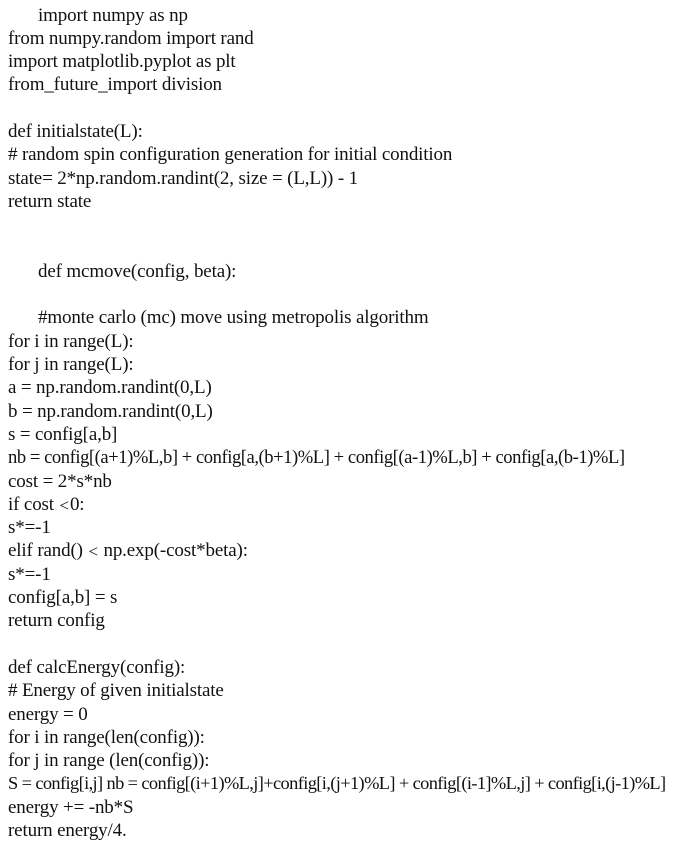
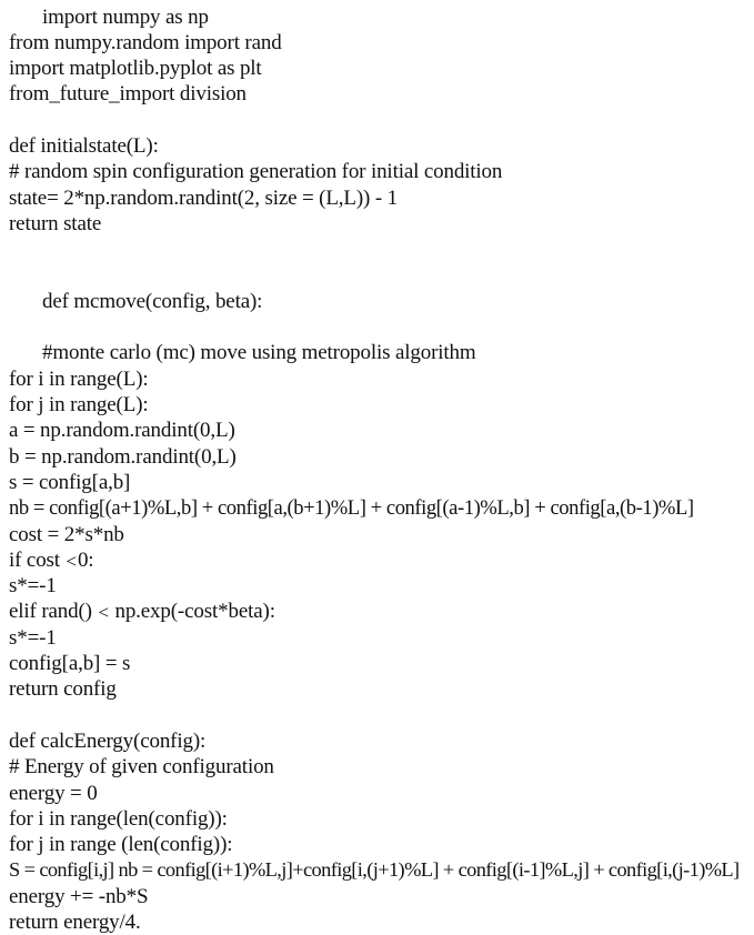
  import numpy as np
  from numpy.random import rand
  import matplotlib.pyplot as plt
  from_future_import division
  def initialstate(L):
  # random spin configuration generation for initial condition
  state= 2*np.random.randint(2, size = (L,L)) - 1
  return state
  def mcmove(config, beta):
  #monte carlo (mc) move using metropolis algorithm
  for i in range(L):
  for j in range(L):
  a = np.random.randint(0,L)
  b = np.random.randint(0,L)
  s = config[a,b]
  nb = config[(a+1)%L,b] + config[a,(b+1)%L] + config[(a-1)%L,b] + config[a,(b-1)%L]
  cost = 2*s*nb
  if cost <0:
  s*=-1
  elif rand() < np.exp(-cost*beta):
  s*=-1
  config[a,b] = s
  return config
  def calcEnergy(config):
- # Energy of given initialstate
+ # Energy of given configuration
  energy = 0
  for i in range(len(config)):
  for j in range (len(config)):
  S = config[i,j] nb = config[(i+1)%L,j]+config[i,(j+1)%L] + config[(i-1]%L,j] + config[i,(j-1)%L]
  energy += -nb*S
  return energy/4.
